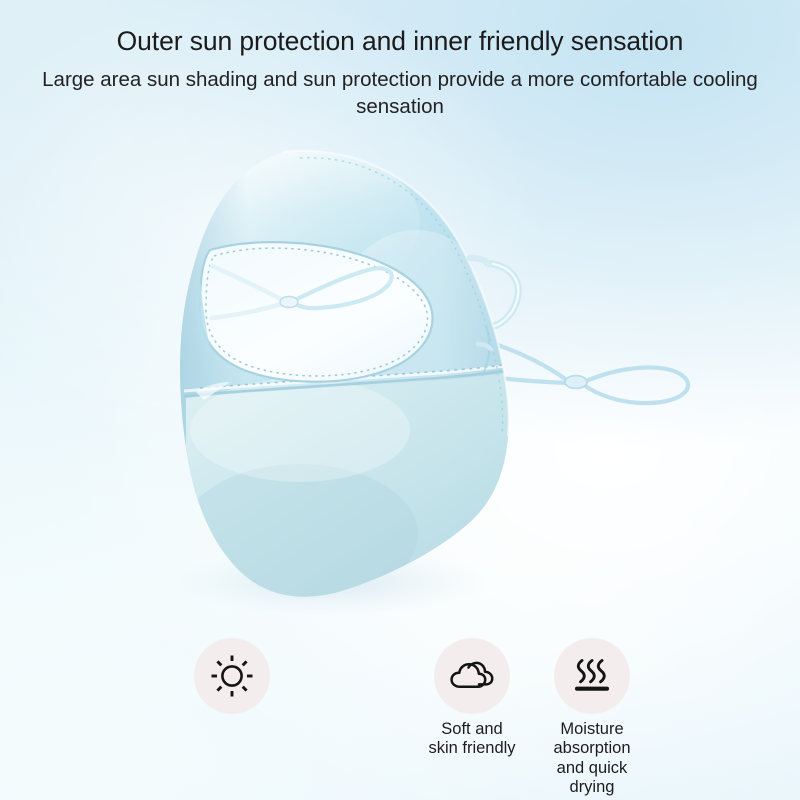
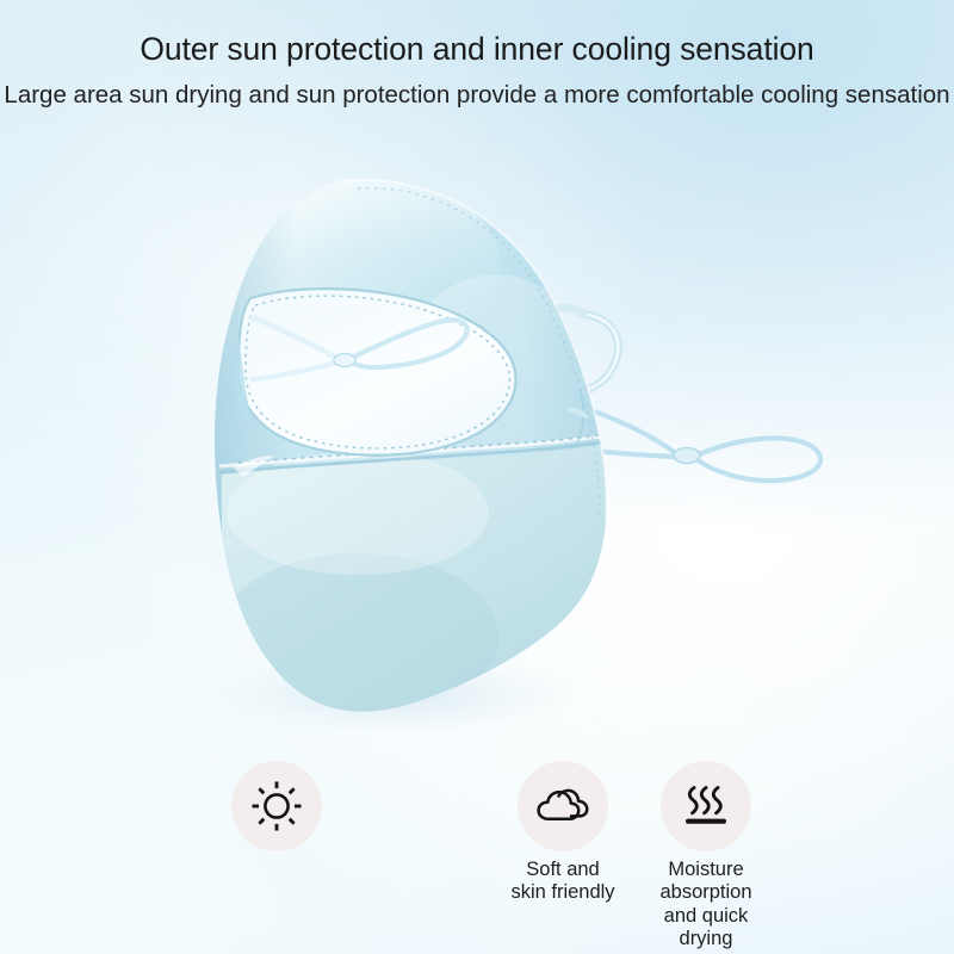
- Outer sun protection and inner friendly sensation
+ Outer sun protection and inner cooling sensation
- Large area sun shading and sun protection provide a more comfortable cooling sensation
+ Large area sun drying and sun protection provide a more comfortable cooling sensation
  Soft and
  skin friendly
  Moisture
  absorption
  and quick drying
